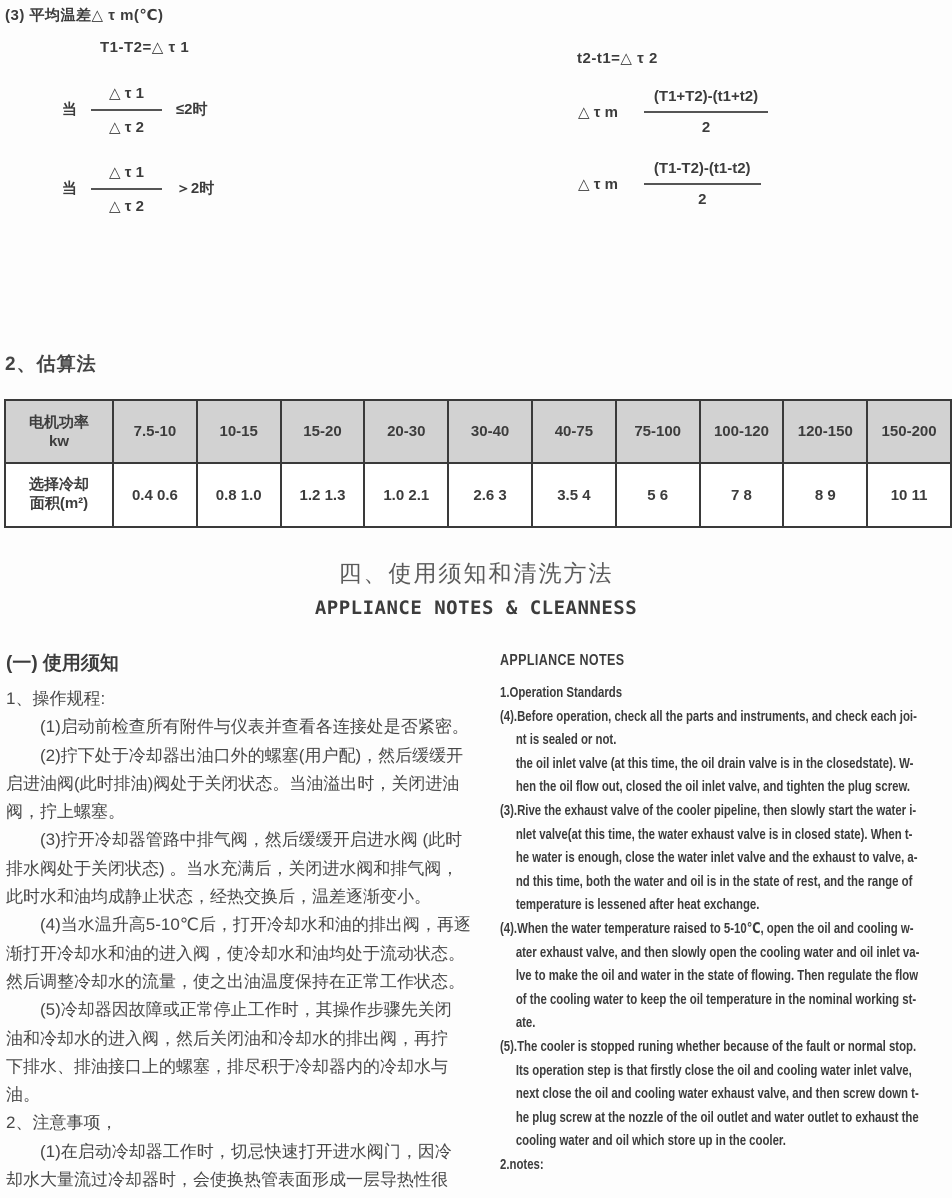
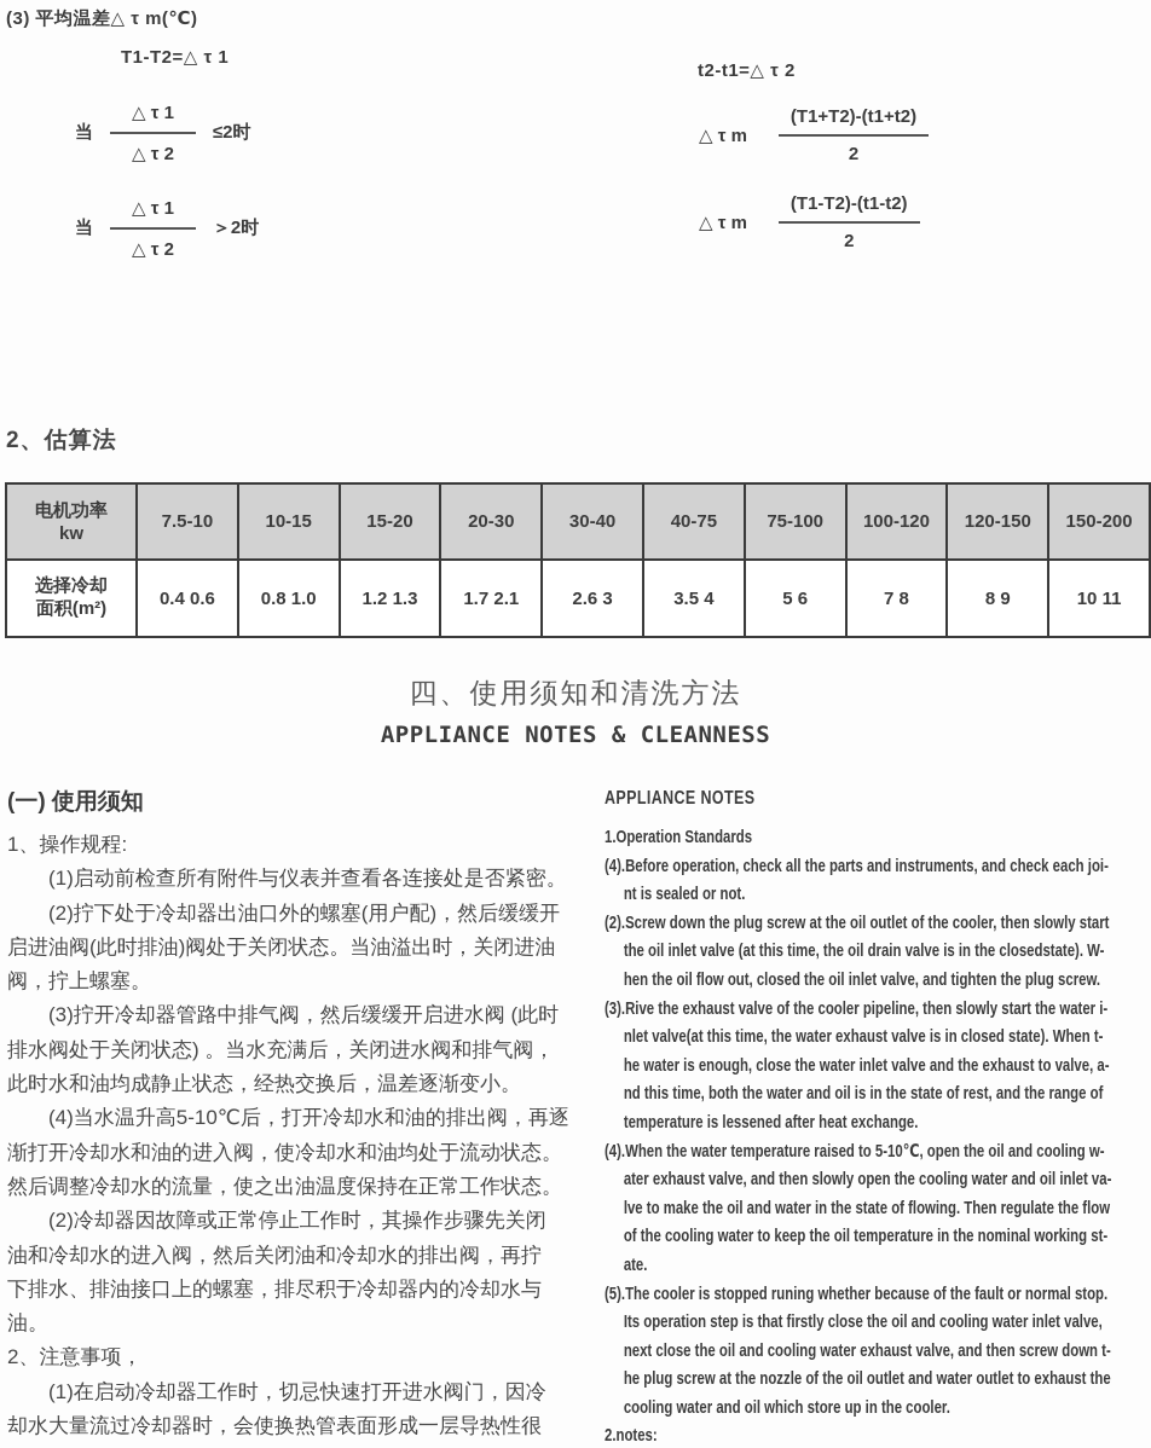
  (3) 平均温差△ τ m(℃)
  T1-T2=△ τ 1
  t2-t1=△ τ 2
  当
  △ τ 1
  △ τ 2
  ≤2时
  当
  △ τ 1
  △ τ 2
  ＞2时
  △ τ m
  (T1+T2)-(t1+t2)
  2
  △ τ m
  (T1-T2)-(t1-t2)
  2
  2、估算法
  电机功率 kw	7.5-10	10-15	15-20	20-30	30-40	40-75	75-100	100-120	120-150	150-200
- 选择冷却 面积(m²)	0.4 0.6	0.8 1.0	1.2 1.3	1.0 2.1	2.6 3	3.5 4	5 6	7 8	8 9	10 11
+ 选择冷却 面积(m²)	0.4 0.6	0.8 1.0	1.2 1.3	1.7 2.1	2.6 3	3.5 4	5 6	7 8	8 9	10 11
  四、使用须知和清洗方法
  APPLIANCE NOTES & CLEANNESS
  (一) 使用须知
  1、操作规程:
  (1)启动前检查所有附件与仪表并查看各连接处是否紧密。
  (2)拧下处于冷却器出油口外的螺塞(用户配)，然后缓缓开
  启进油阀(此时排油)阀处于关闭状态。当油溢出时，关闭进油
  阀，拧上螺塞。
  (3)拧开冷却器管路中排气阀，然后缓缓开启进水阀 (此时
  排水阀处于关闭状态) 。当水充满后，关闭进水阀和排气阀，
  此时水和油均成静止状态，经热交换后，温差逐渐变小。
  (4)当水温升高5-10℃后，打开冷却水和油的排出阀，再逐
  渐打开冷却水和油的进入阀，使冷却水和油均处于流动状态。
  然后调整冷却水的流量，使之出油温度保持在正常工作状态。
- (5)冷却器因故障或正常停止工作时，其操作步骤先关闭
+ (2)冷却器因故障或正常停止工作时，其操作步骤先关闭
  油和冷却水的进入阀，然后关闭油和冷却水的排出阀，再拧
  下排水、排油接口上的螺塞，排尽积于冷却器内的冷却水与
  油。
  2、注意事项，
  (1)在启动冷却器工作时，切忌快速打开进水阀门，因冷
  却水大量流过冷却器时，会使换热管表面形成一层导热性很
  APPLIANCE NOTES
  1.Operation Standards
  (4).Before operation, check all the parts and instruments, and check each joi-
  nt is sealed or not.
+ (2).Screw down the plug screw at the oil outlet of the cooler, then slowly start
  the oil inlet valve (at this time, the oil drain valve is in the closedstate). W-
  hen the oil flow out, closed the oil inlet valve, and tighten the plug screw.
  (3).Rive the exhaust valve of the cooler pipeline, then slowly start the water i-
  nlet valve(at this time, the water exhaust valve is in closed state). When t-
  he water is enough, close the water inlet valve and the exhaust to valve, a-
  nd this time, both the water and oil is in the state of rest, and the range of
  temperature is lessened after heat exchange.
  (4).When the water temperature raised to 5-10℃, open the oil and cooling w-
  ater exhaust valve, and then slowly open the cooling water and oil inlet va-
  lve to make the oil and water in the state of flowing. Then regulate the flow
  of the cooling water to keep the oil temperature in the nominal working st-
  ate.
  (5).The cooler is stopped runing whether because of the fault or normal stop.
  Its operation step is that firstly close the oil and cooling water inlet valve,
  next close the oil and cooling water exhaust valve, and then screw down t-
  he plug screw at the nozzle of the oil outlet and water outlet to exhaust the
  cooling water and oil which store up in the cooler.
  2.notes:
